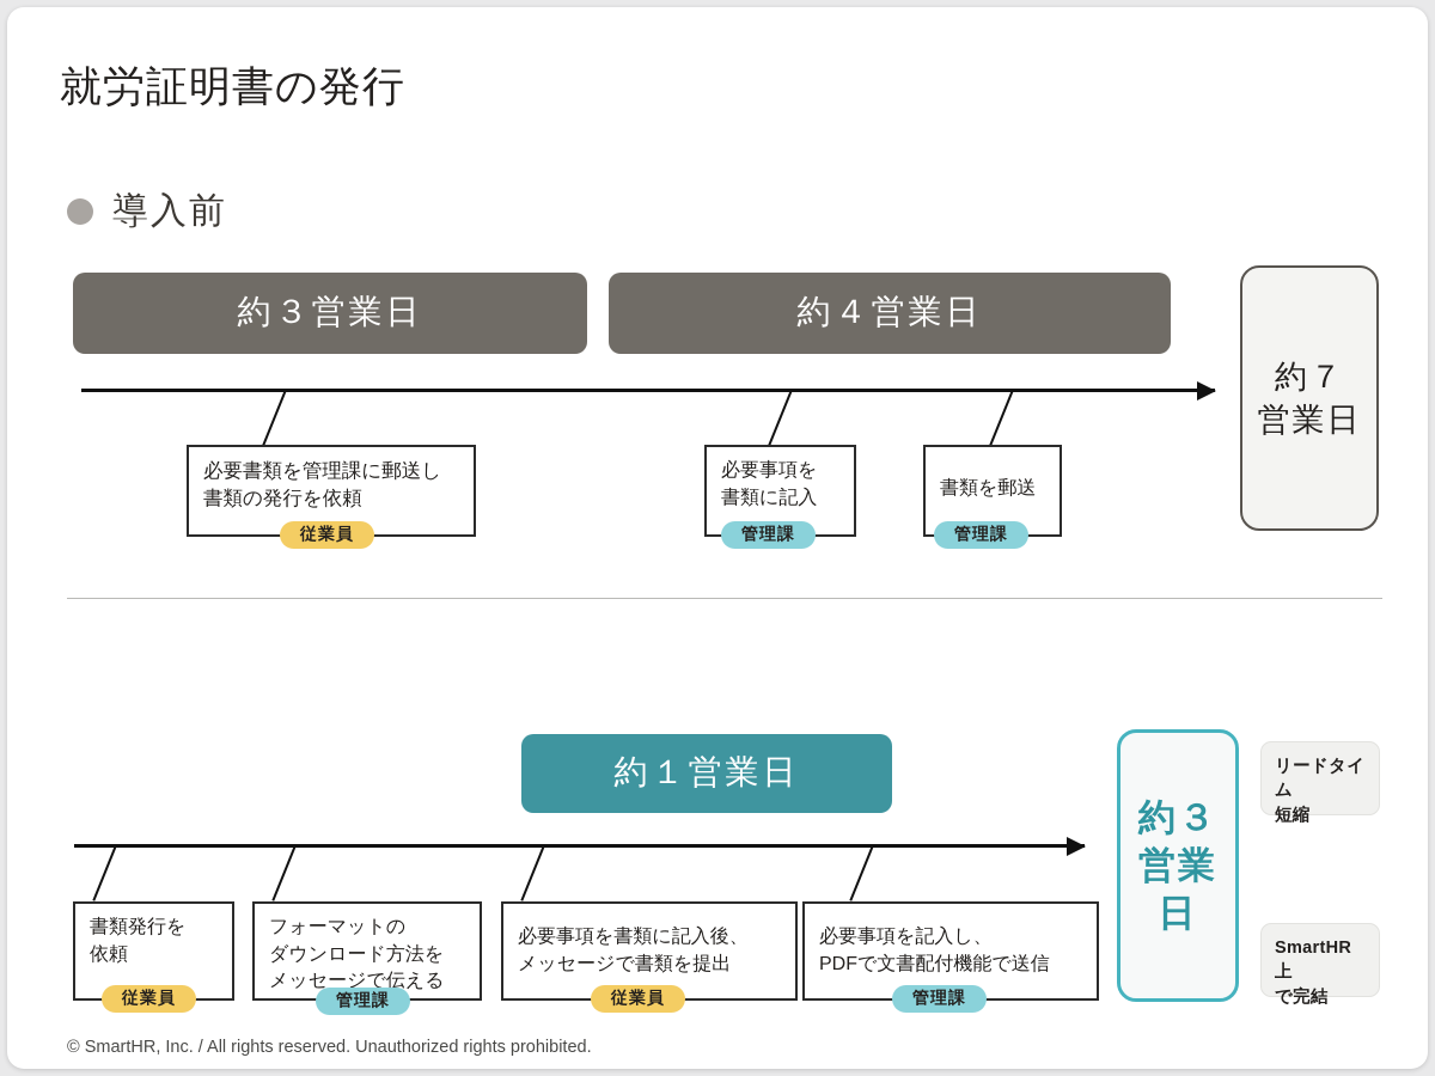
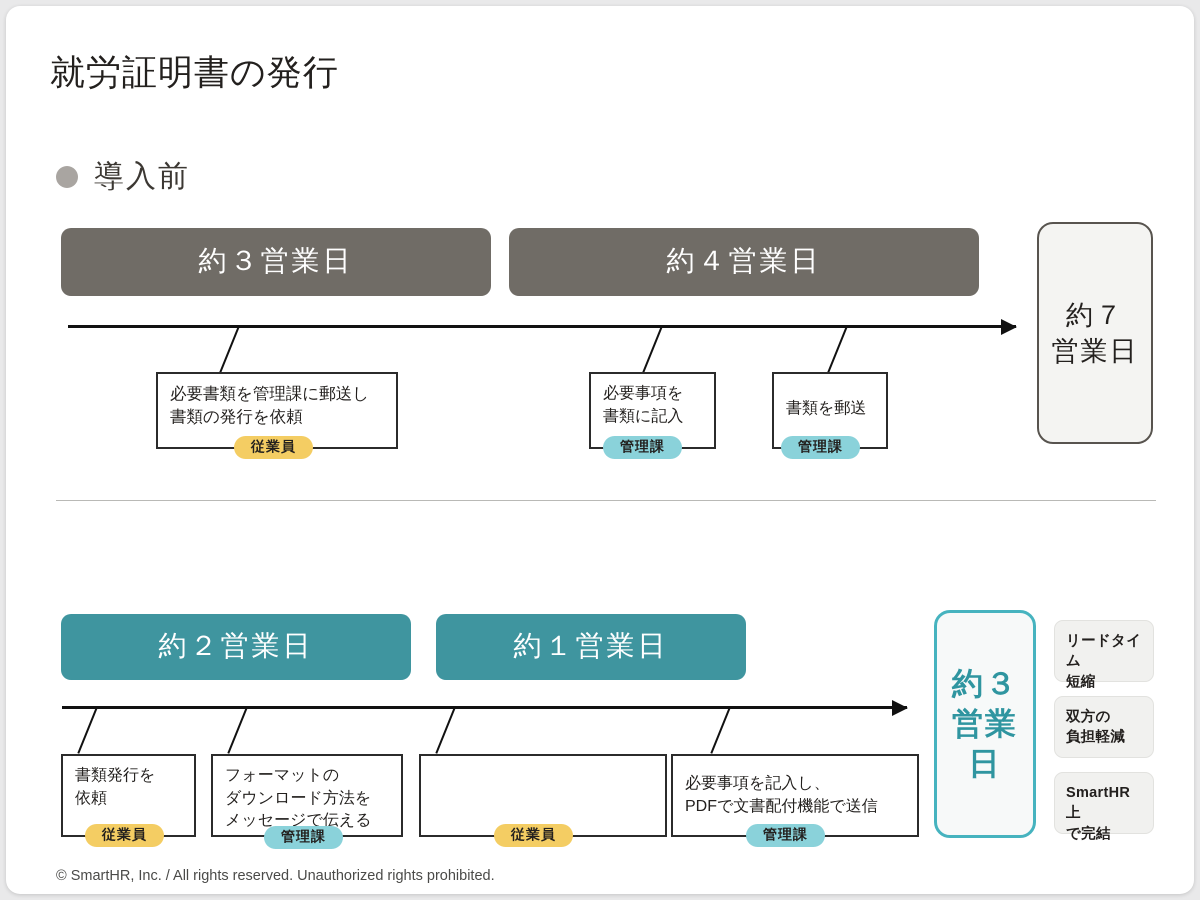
  就労証明書の発行
  導入前
  約３営業日
  約４営業日
  必要書類を管理課に郵送し
  書類の発行を依頼
  従業員
  必要事項を
  書類に記入
  管理課
  書類を郵送
  管理課
  約７
  営業日
+ 約２営業日
  約１営業日
  書類発行を
  依頼
  従業員
  フォーマットの
  ダウンロード方法を
  メッセージで伝える
  管理課
- 必要事項を書類に記入後、
- メッセージで書類を提出
  従業員
  必要事項を記入し、
  PDFで文書配付機能で送信
  管理課
  約３
  営業日
  リードタイム
  短縮
+ 双方の
+ 負担軽減
  SmartHR上
  で完結
  © SmartHR, Inc. / All rights reserved. Unauthorized rights prohibited.
